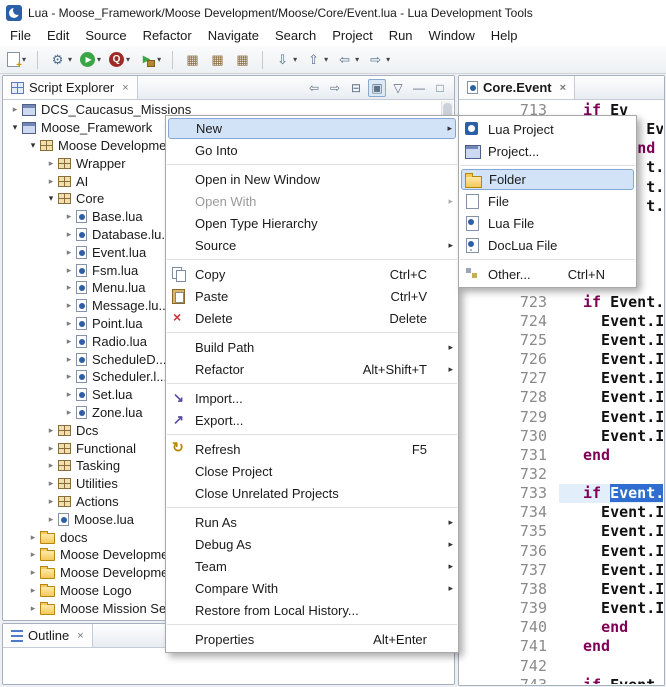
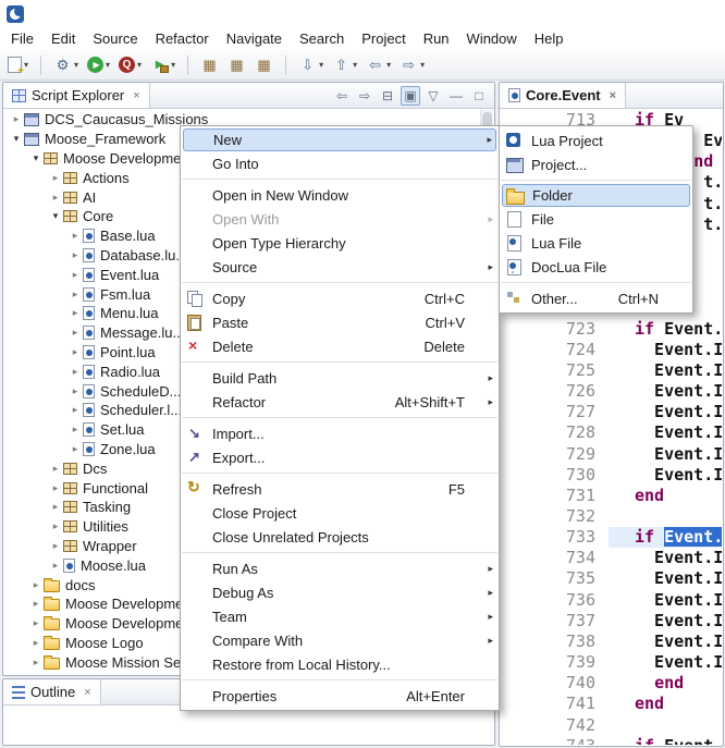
- Lua - Moose_Framework/Moose Development/Moose/Core/Event.lua - Lua Development Tools
  File
  Edit
  Source
  Refactor
  Navigate
  Search
  Project
  Run
  Window
  Help
  ▾
  ▾
  ▾
  ▾
  ▾
  ▾
  ▾
  ▾
  ▾
  Script Explorer
  ×
  ⇦
  ⇨
  ⊟
  ▣
  ▽
  —
  □
  ▸
  DCS_Caucasus_Missions
  ▾
  Moose_Framework
  ▾
  Moose Developme
  ▸
- Wrapper
+ Actions
  ▸
  AI
  ▾
  Core
  ▸
  Base.lua
  ▸
  Database.lu.
  ▸
  Event.lua
  ▸
  Fsm.lua
  ▸
  Menu.lua
  ▸
  Message.lu..
  ▸
  Point.lua
  ▸
  Radio.lua
  ▸
  ScheduleD..
  ▸
  Scheduler.l..
  ▸
  Set.lua
  ▸
  Zone.lua
  ▸
  Dcs
  ▸
  Functional
  ▸
  Tasking
  ▸
  Utilities
  ▸
- Actions
+ Wrapper
  ▸
  Moose.lua
  ▸
  docs
  ▸
  Moose Developm
  ▸
  Moose Developm
  ▸
  Moose Logo
  ▸
  Moose Mission Se
  Outline
  ×
  Core.Event
  ×
  713
  if Ev
  nd
  723
  if Event.
  724
  Event.I
  725
  Event.I
  726
  Event.I
  727
  Event.I
  728
  Event.I
  729
  Event.I
  730
  Event.I
  731
  end
  732
  733
  if Event.
  734
  Event.I
  735
  Event.I
  736
  Event.I
  737
  Event.I
  738
  Event.I
  739
  Event.I
  740
  end
  741
  end
  742
  New
  ▸
  Go Into
  Open in New Window
  Open With
  ▸
  Open Type Hierarchy
  Source
  ▸
  Copy
  Ctrl+C
  Paste
  Ctrl+V
  Delete
  Delete
  Build Path
  ▸
  Refactor
  Alt+Shift+T
  ▸
  Import...
  Export...
  Refresh
  F5
  Close Project
  Close Unrelated Projects
  Run As
  ▸
  Debug As
  ▸
  Team
  ▸
  Compare With
  ▸
  Restore from Local History...
  Properties
  Alt+Enter
  Lua Project
  Project...
  Folder
  File
  Lua File
  DocLua File
  Other...
  Ctrl+N
